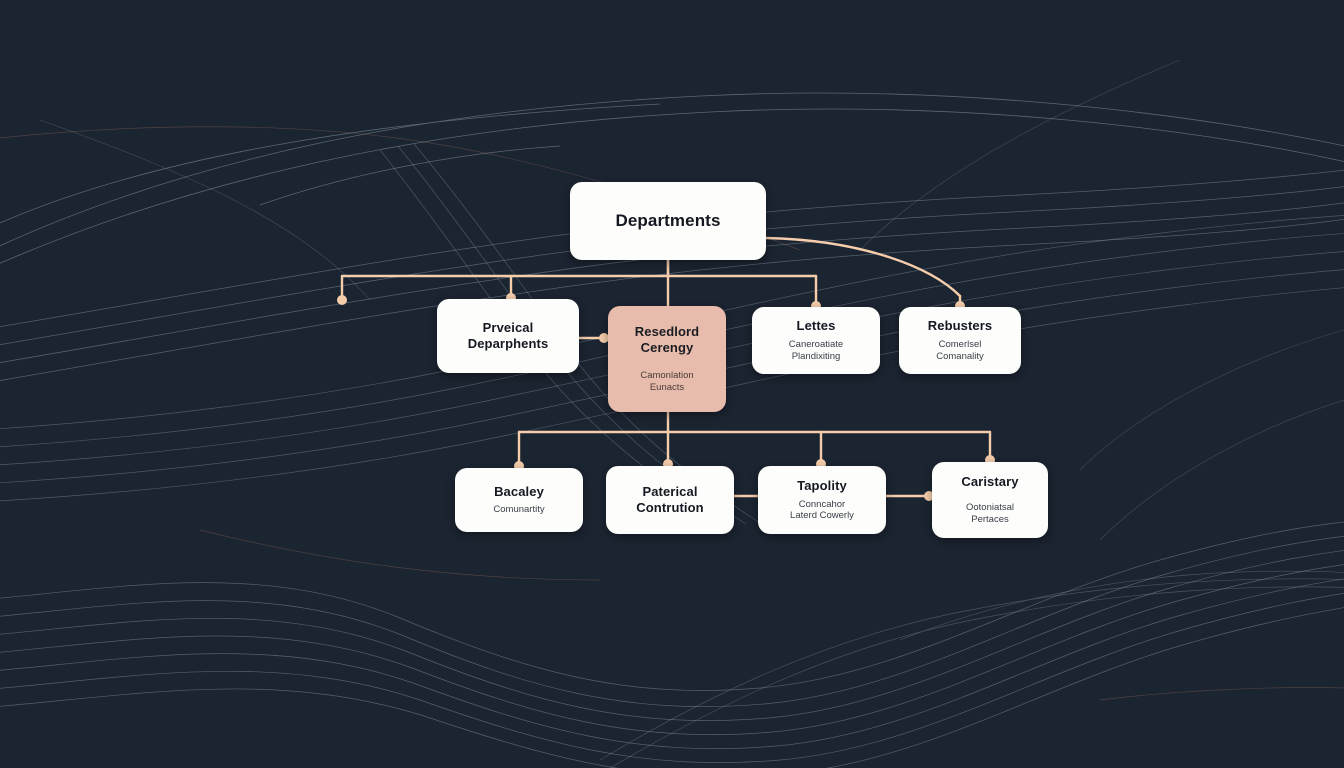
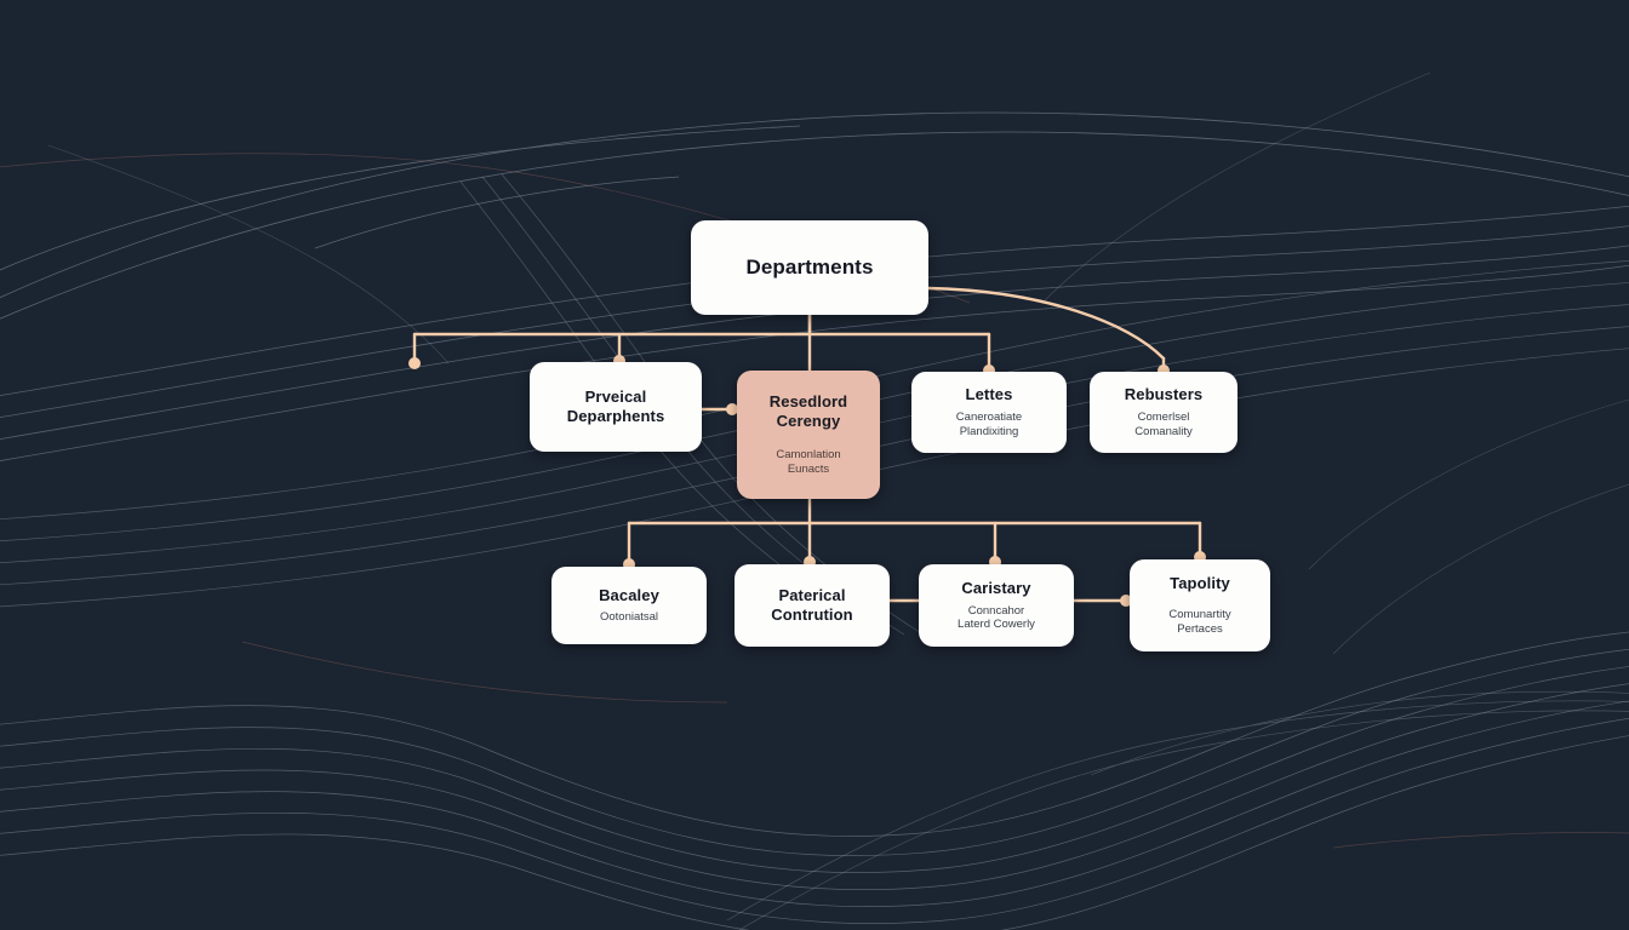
  Departments
  Prveical
  Deparphents
  Resedlord
  Cerengy
  Camonlation
  Eunacts
  Lettes
  Caneroatiate
  Plandixiting
  Rebusters
  Comerlsel
  Comanality
  Bacaley
- Comunartity
+ Ootoniatsal
  Paterical
  Contrution
- Tapolity
+ Caristary
  Conncahor
  Laterd Cowerly
- Caristary
+ Tapolity
- Ootoniatsal
+ Comunartity
  Pertaces
